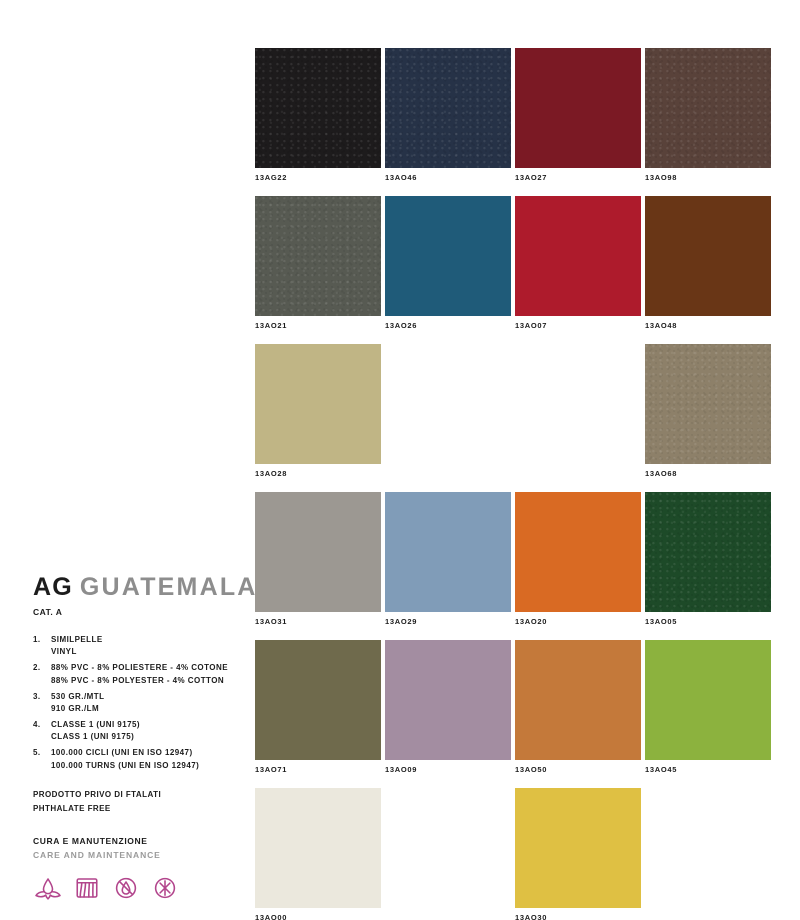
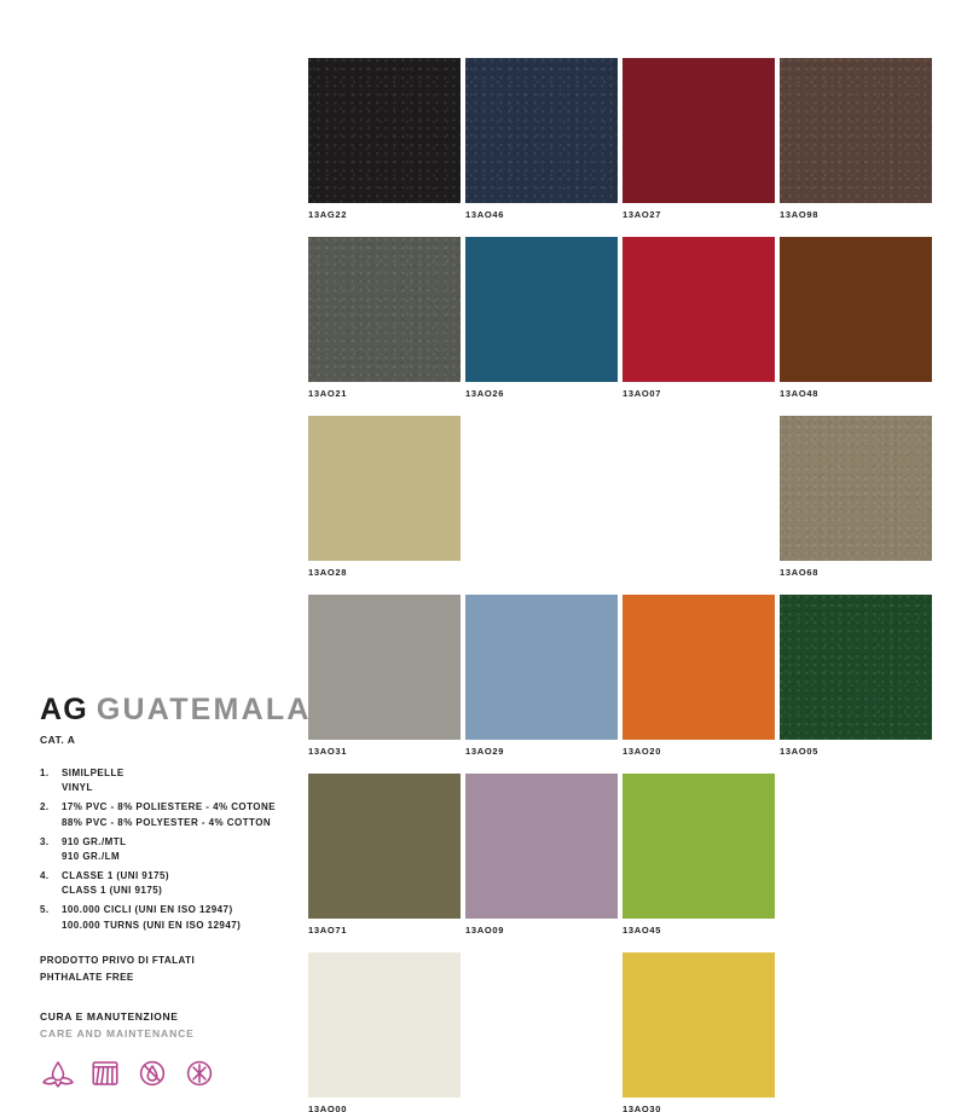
  AG GUATEMALA
  CAT. A
  1.
  SIMILPELLE
  VINYL
  2.
- 88% PVC - 8% POLIESTERE - 4% COTONE
+ 17% PVC - 8% POLIESTERE - 4% COTONE
  88% PVC - 8% POLYESTER - 4% COTTON
  3.
- 530 GR./MTL
+ 910 GR./MTL
  910 GR./LM
  4.
  CLASSE 1 (UNI 9175)
  CLASS 1 (UNI 9175)
  5.
  100.000 CICLI (UNI EN ISO 12947)
  100.000 TURNS (UNI EN ISO 12947)
  PRODOTTO PRIVO DI FTALATI
  PHTHALATE FREE
  CURA E MANUTENZIONE
  CARE AND MAINTENANCE
  13AG22
  13AO46
  13AO27
  13AO98
  13AO21
  13AO26
  13AO07
  13AO48
  13AO28
  13AO68
  13AO31
  13AO29
  13AO20
  13AO05
  13AO71
  13AO09
- 13AO50
  13AO45
  13AO00
  13AO30
